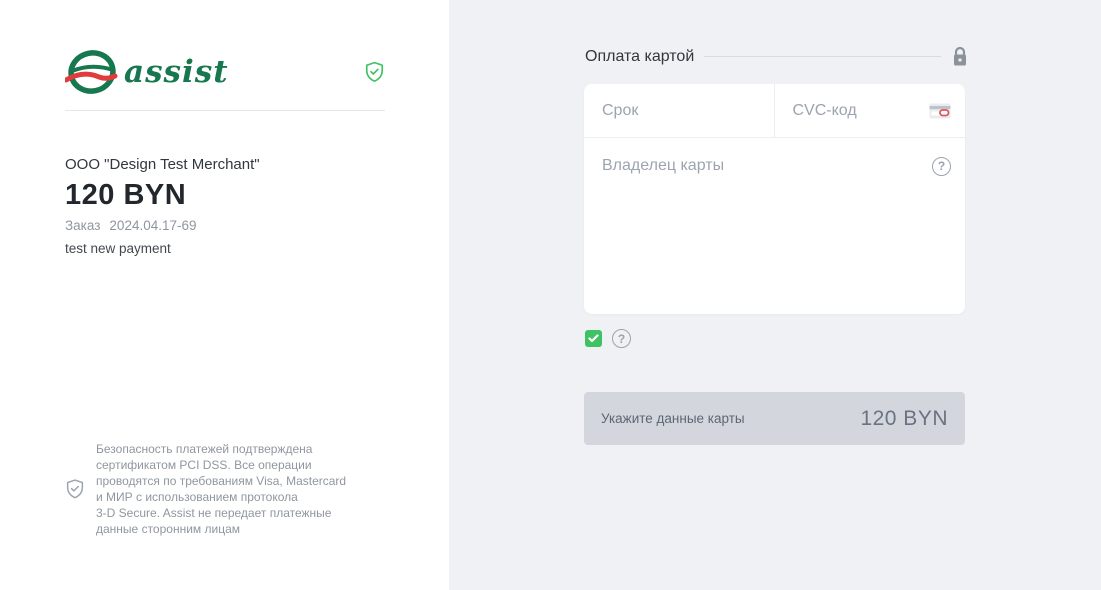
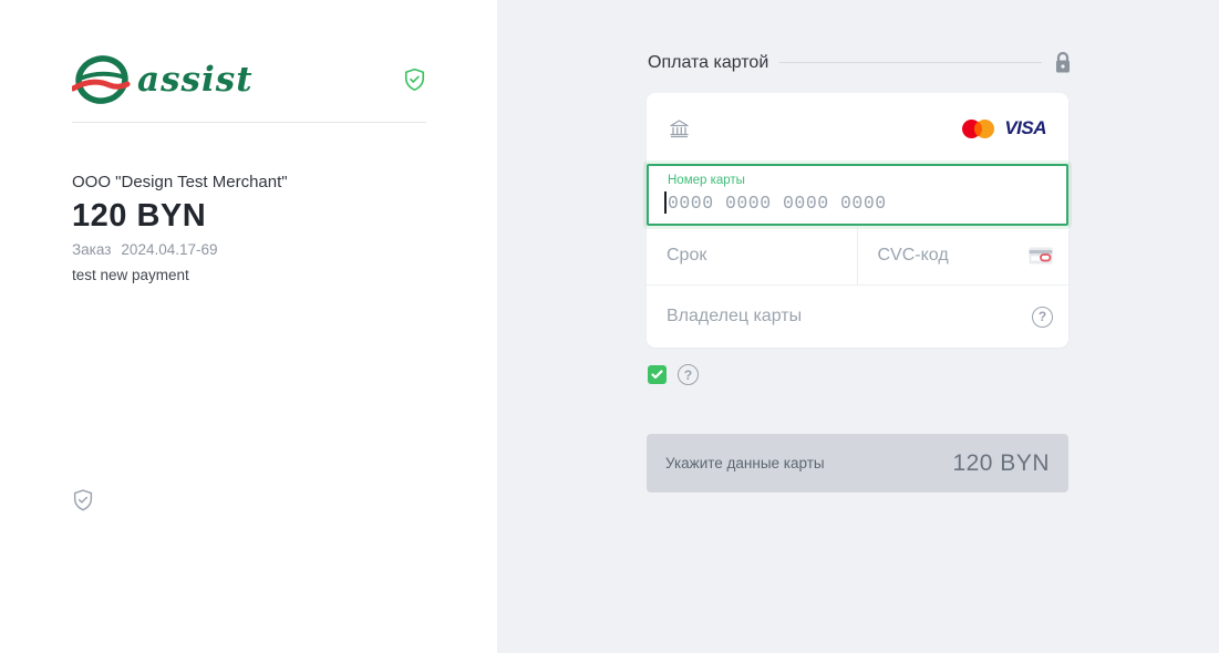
  assist
  ООО "Design Test Merchant"
  120 BYN
  Заказ
  2024.04.17-69
  test new payment
- Безопасность платежей подтверждена
- сертификатом PCI DSS. Все операции
- проводятся по требованиям Visa, Mastercard
- и МИР с использованием протокола
- 3-D Secure. Assist не передает платежные
- данные сторонним лицам
  Оплата картой
+ VISA
+ Номер карты
+ 0000 0000 0000 0000
  Срок
  CVC-код
  Владелец карты
  ?
  ?
  Укажите данные карты
  120 BYN
